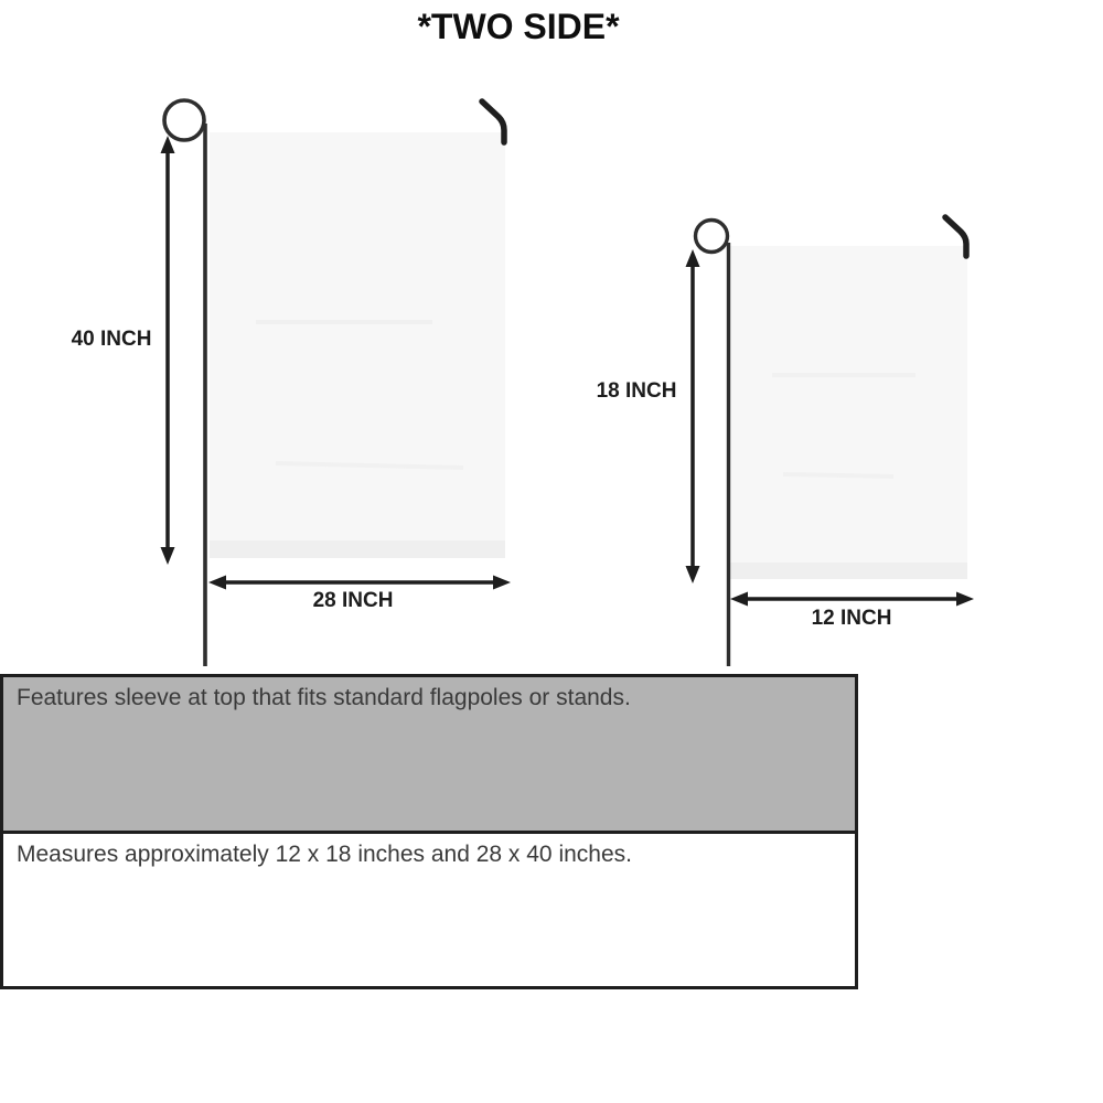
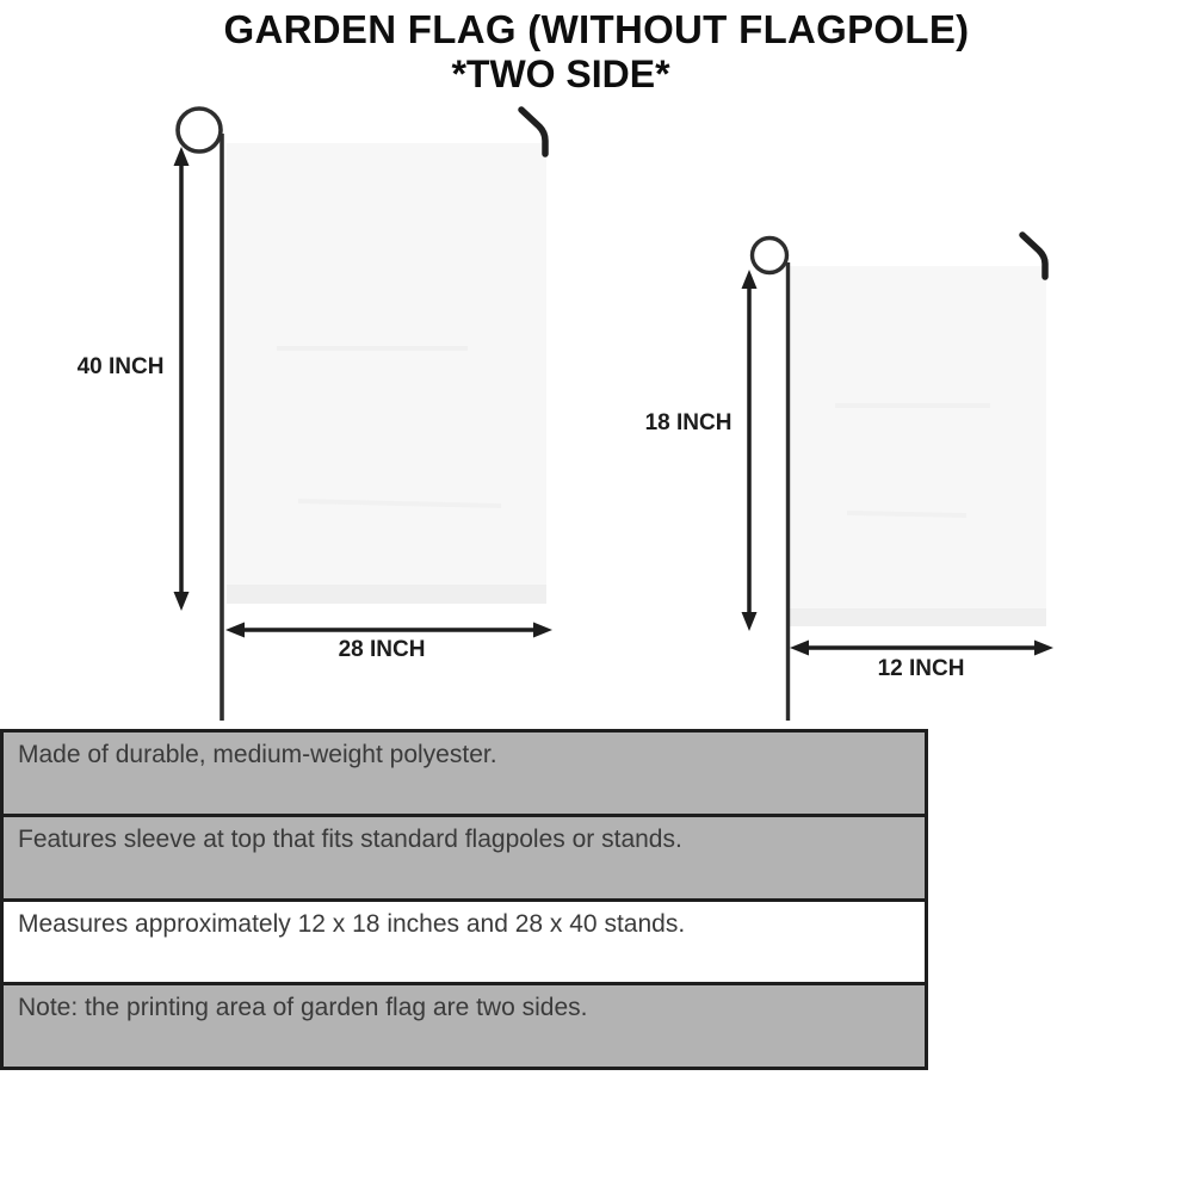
+ GARDEN FLAG (WITHOUT FLAGPOLE)
  *TWO SIDE*
  40 INCH
  28 INCH
  18 INCH
  12 INCH
+ Made of durable, medium-weight polyester.
  Features sleeve at top that fits standard flagpoles or stands.
- Measures approximately 12 x 18 inches and 28 x 40 inches.
+ Measures approximately 12 x 18 inches and 28 x 40 stands.
+ Note: the printing area of garden flag are two sides.
